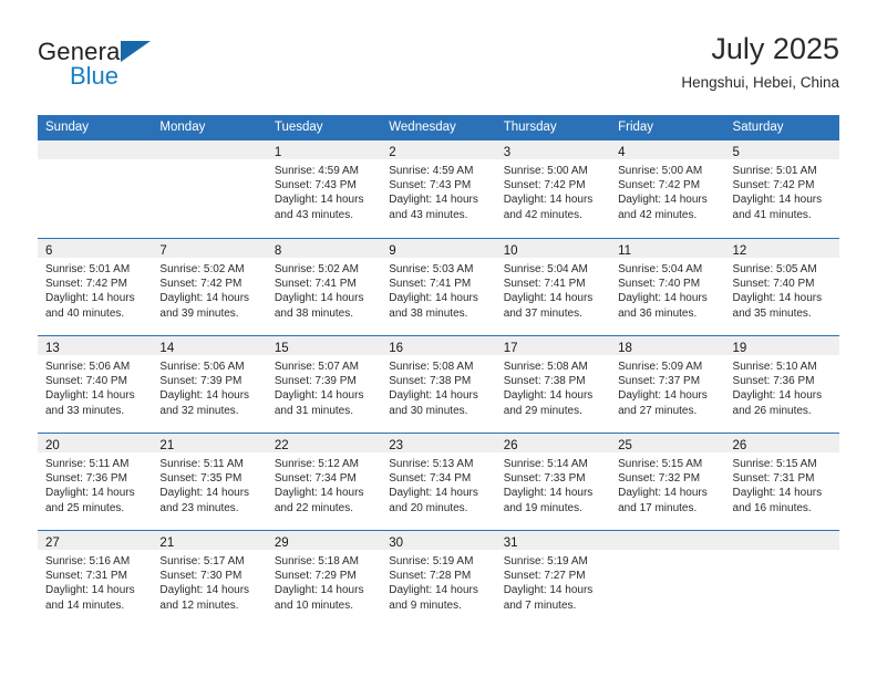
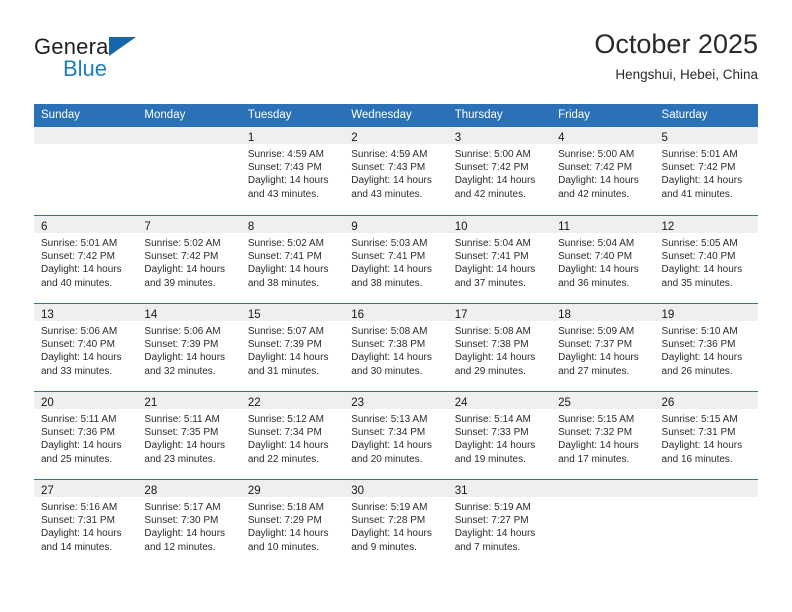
  General
  Blue
- July 2025
+ October 2025
  Hengshui, Hebei, China
  Sunday	Monday	Tuesday	Wednesday	Thursday	Friday	Saturday
  		1Sunrise: 4:59 AMSunset: 7:43 PMDaylight: 14 hoursand 43 minutes.	2Sunrise: 4:59 AMSunset: 7:43 PMDaylight: 14 hoursand 43 minutes.	3Sunrise: 5:00 AMSunset: 7:42 PMDaylight: 14 hoursand 42 minutes.	4Sunrise: 5:00 AMSunset: 7:42 PMDaylight: 14 hoursand 42 minutes.	5Sunrise: 5:01 AMSunset: 7:42 PMDaylight: 14 hoursand 41 minutes.
  6Sunrise: 5:01 AMSunset: 7:42 PMDaylight: 14 hoursand 40 minutes.	7Sunrise: 5:02 AMSunset: 7:42 PMDaylight: 14 hoursand 39 minutes.	8Sunrise: 5:02 AMSunset: 7:41 PMDaylight: 14 hoursand 38 minutes.	9Sunrise: 5:03 AMSunset: 7:41 PMDaylight: 14 hoursand 38 minutes.	10Sunrise: 5:04 AMSunset: 7:41 PMDaylight: 14 hoursand 37 minutes.	11Sunrise: 5:04 AMSunset: 7:40 PMDaylight: 14 hoursand 36 minutes.	12Sunrise: 5:05 AMSunset: 7:40 PMDaylight: 14 hoursand 35 minutes.
  13Sunrise: 5:06 AMSunset: 7:40 PMDaylight: 14 hoursand 33 minutes.	14Sunrise: 5:06 AMSunset: 7:39 PMDaylight: 14 hoursand 32 minutes.	15Sunrise: 5:07 AMSunset: 7:39 PMDaylight: 14 hoursand 31 minutes.	16Sunrise: 5:08 AMSunset: 7:38 PMDaylight: 14 hoursand 30 minutes.	17Sunrise: 5:08 AMSunset: 7:38 PMDaylight: 14 hoursand 29 minutes.	18Sunrise: 5:09 AMSunset: 7:37 PMDaylight: 14 hoursand 27 minutes.	19Sunrise: 5:10 AMSunset: 7:36 PMDaylight: 14 hoursand 26 minutes.
- 20Sunrise: 5:11 AMSunset: 7:36 PMDaylight: 14 hoursand 25 minutes.	21Sunrise: 5:11 AMSunset: 7:35 PMDaylight: 14 hoursand 23 minutes.	22Sunrise: 5:12 AMSunset: 7:34 PMDaylight: 14 hoursand 22 minutes.	23Sunrise: 5:13 AMSunset: 7:34 PMDaylight: 14 hoursand 20 minutes.	26Sunrise: 5:14 AMSunset: 7:33 PMDaylight: 14 hoursand 19 minutes.	25Sunrise: 5:15 AMSunset: 7:32 PMDaylight: 14 hoursand 17 minutes.	26Sunrise: 5:15 AMSunset: 7:31 PMDaylight: 14 hoursand 16 minutes.
+ 20Sunrise: 5:11 AMSunset: 7:36 PMDaylight: 14 hoursand 25 minutes.	21Sunrise: 5:11 AMSunset: 7:35 PMDaylight: 14 hoursand 23 minutes.	22Sunrise: 5:12 AMSunset: 7:34 PMDaylight: 14 hoursand 22 minutes.	23Sunrise: 5:13 AMSunset: 7:34 PMDaylight: 14 hoursand 20 minutes.	24Sunrise: 5:14 AMSunset: 7:33 PMDaylight: 14 hoursand 19 minutes.	25Sunrise: 5:15 AMSunset: 7:32 PMDaylight: 14 hoursand 17 minutes.	26Sunrise: 5:15 AMSunset: 7:31 PMDaylight: 14 hoursand 16 minutes.
- 27Sunrise: 5:16 AMSunset: 7:31 PMDaylight: 14 hoursand 14 minutes.	21Sunrise: 5:17 AMSunset: 7:30 PMDaylight: 14 hoursand 12 minutes.	29Sunrise: 5:18 AMSunset: 7:29 PMDaylight: 14 hoursand 10 minutes.	30Sunrise: 5:19 AMSunset: 7:28 PMDaylight: 14 hoursand 9 minutes.	31Sunrise: 5:19 AMSunset: 7:27 PMDaylight: 14 hoursand 7 minutes.
+ 27Sunrise: 5:16 AMSunset: 7:31 PMDaylight: 14 hoursand 14 minutes.	28Sunrise: 5:17 AMSunset: 7:30 PMDaylight: 14 hoursand 12 minutes.	29Sunrise: 5:18 AMSunset: 7:29 PMDaylight: 14 hoursand 10 minutes.	30Sunrise: 5:19 AMSunset: 7:28 PMDaylight: 14 hoursand 9 minutes.	31Sunrise: 5:19 AMSunset: 7:27 PMDaylight: 14 hoursand 7 minutes.
